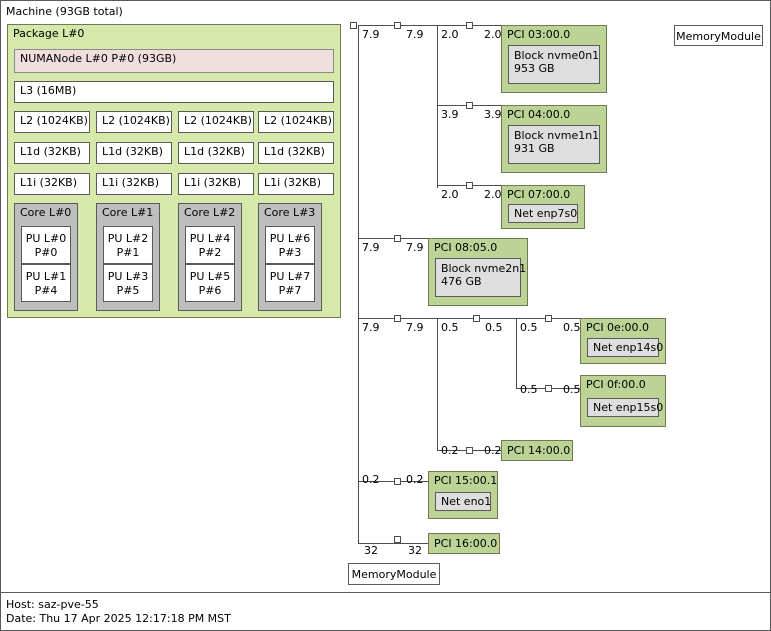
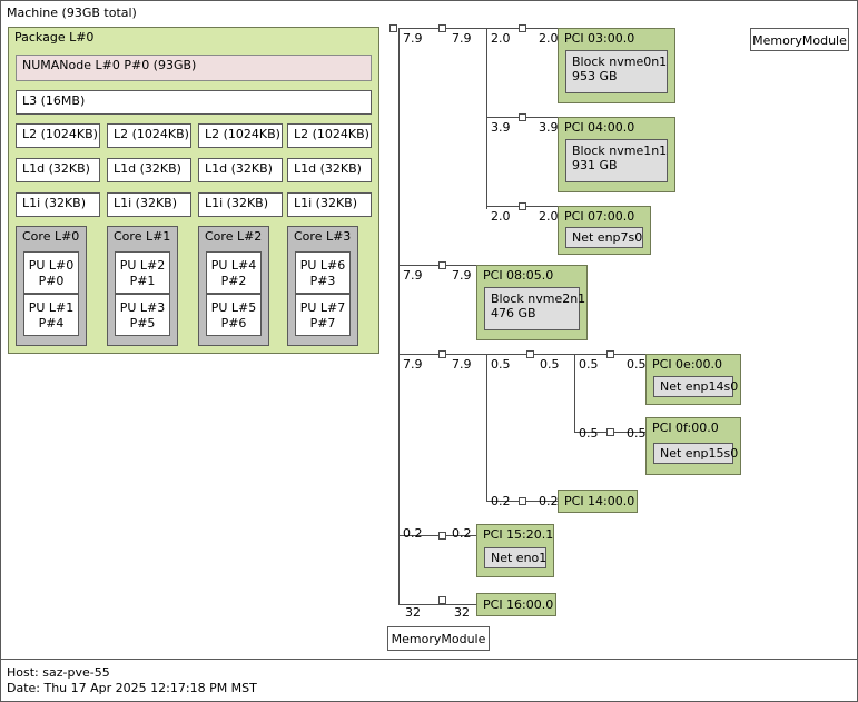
  Machine (93GB total)
  Package L#0
  NUMANode L#0 P#0 (93GB)
  L3 (16MB)
  L2 (1024KB)
  L2 (1024KB)
  L2 (1024KB)
  L2 (1024KB)
  L1d (32KB)
  L1d (32KB)
  L1d (32KB)
  L1d (32KB)
  L1i (32KB)
  L1i (32KB)
  L1i (32KB)
  L1i (32KB)
  Core L#0
  PU L#0
  P#0
  PU L#1
  P#4
  Core L#1
  PU L#2
  P#1
  PU L#3
  P#5
  Core L#2
  PU L#4
  P#2
  PU L#5
  P#6
  Core L#3
  PU L#6
  P#3
  PU L#7
  P#7
  MemoryModule
  MemoryModule
  7.9
  7.9
  2.0
  2.0
  3.9
  3.9
  2.0
  2.0
  7.9
  7.9
  7.9
  7.9
  0.5
  0.5
  0.5
  0.5
  0.5
  0.5
  0.2
  0.2
  0.2
  0.2
  32
  32
  PCI 03:00.0
  Block nvme0n1
  953 GB
  PCI 04:00.0
  Block nvme1n1
  931 GB
  PCI 07:00.0
  Net enp7s0
  PCI 08:05.0
  Block nvme2n1
  476 GB
  PCI 0e:00.0
  Net enp14s0
  PCI 0f:00.0
  Net enp15s0
  PCI 14:00.0
- PCI 15:00.1
+ PCI 15:20.1
  Net eno1
  PCI 16:00.0
  Host: saz-pve-55
  Date: Thu 17 Apr 2025 12:17:18 PM MST
